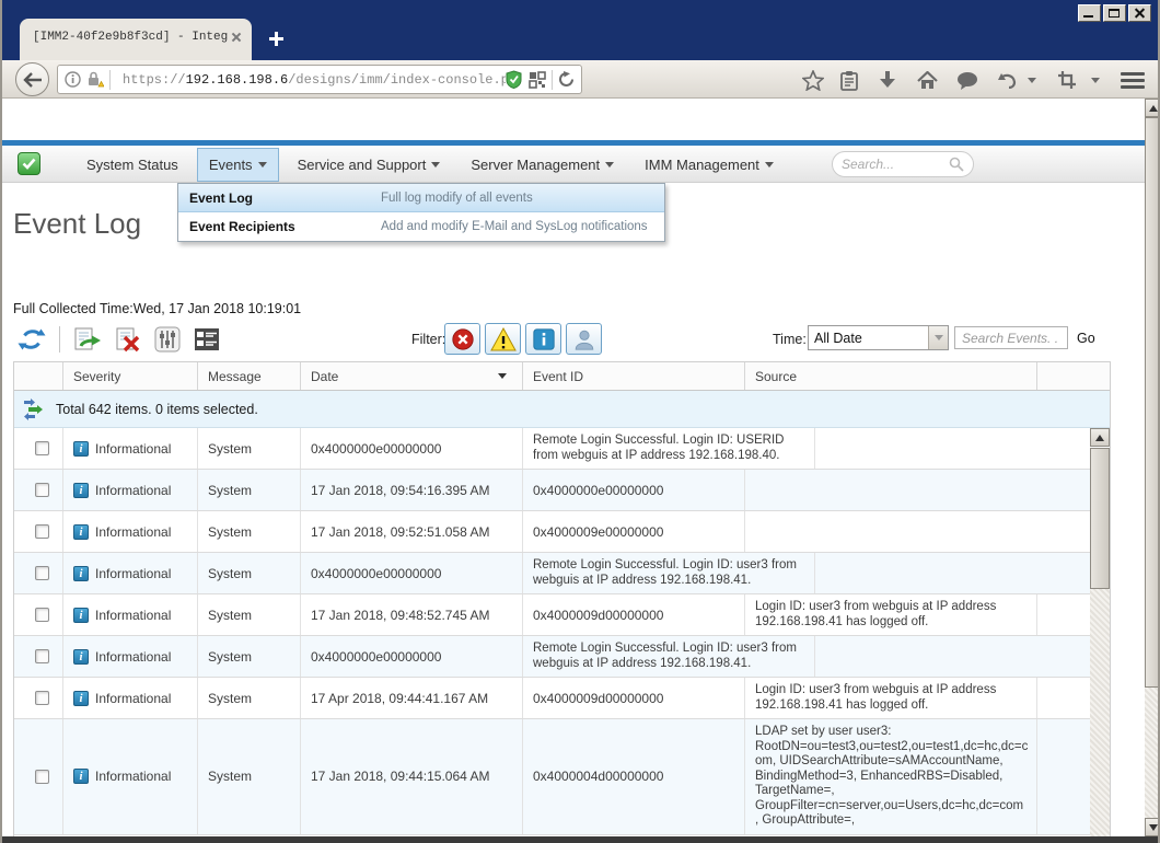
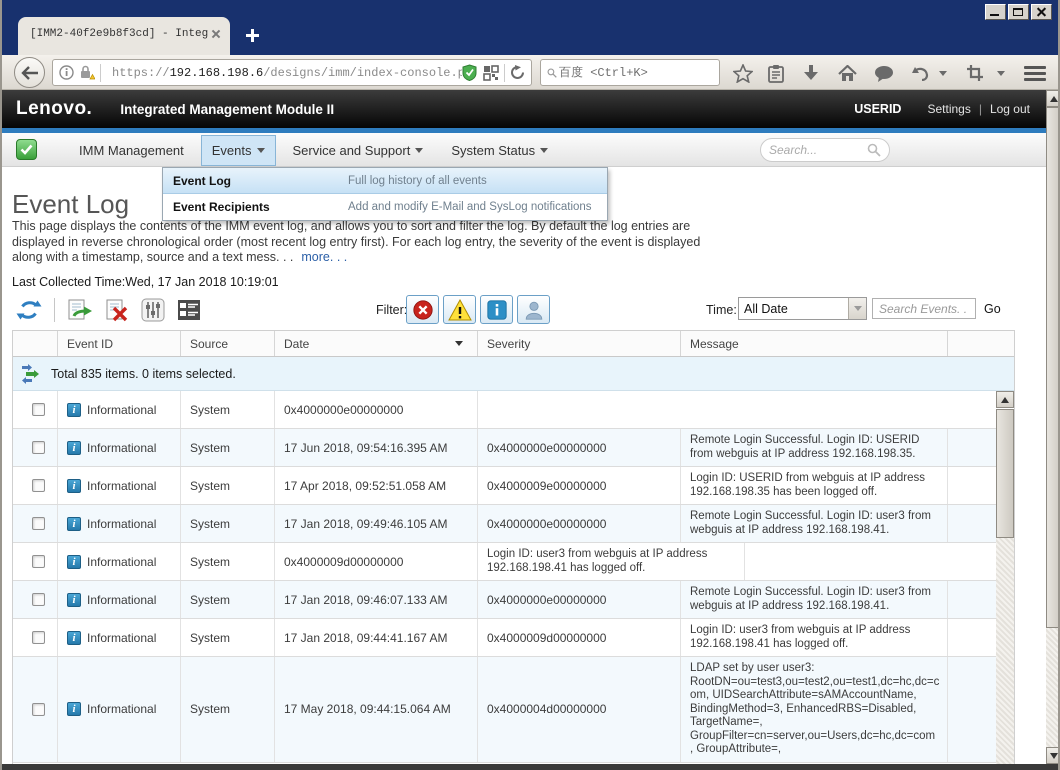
  [IMM2-40f2e9b8f3cd] - Integ
  https://192.168.198.6/designs/imm/index-console.p
+ 百度 <Ctrl+K>
+ Lenovo.
+ Integrated Management Module II
+ USERID
+ Settings
+ |
+ Log out
- System Status
+ IMM Management
  Events
  Service and Support
- Server Management
- IMM Management
+ System Status
  Search...
  Event Log
- Full log modify of all events
+ Full log history of all events
  Event Recipients
  Add and modify E-Mail and SysLog notifications
  Event Log
+ This page displays the contents of the IMM event log, and allows you to sort and filter the log. By default the log entries are displayed in reverse chronological order (most recent log entry first). For each log entry, the severity of the event is displayed along with a timestamp, source and a text mess. . . more. . .
- Full Collected Time:Wed, 17 Jan 2018 10:19:01
+ Last Collected Time:Wed, 17 Jan 2018 10:19:01
  Filter
  Time:
  All Date
  Search Events. .
  Go
- Severity
+ Event ID
- Message
+ Source
  Date
- Event ID
+ Severity
- Source
+ Message
- Total 642 items. 0 items selected.
+ Total 835 items. 0 items selected.
  i
  Informational
  System
  0x4000000e00000000
- Remote Login Successful. Login ID: USERID from webguis at IP address 192.168.198.40.
  i
  Informational
  System
- 17 Jan 2018, 09:54:16.395 AM
+ 17 Jun 2018, 09:54:16.395 AM
  0x4000000e00000000
+ Remote Login Successful. Login ID: USERID from webguis at IP address 192.168.198.35.
  i
  Informational
  System
- 17 Jan 2018, 09:52:51.058 AM
+ 17 Apr 2018, 09:52:51.058 AM
  0x4000009e00000000
+ Login ID: USERID from webguis at IP address 192.168.198.35 has been logged off.
  i
  Informational
  System
+ 17 Jan 2018, 09:49:46.105 AM
  0x4000000e00000000
  Remote Login Successful. Login ID: user3 from webguis at IP address 192.168.198.41.
  i
  Informational
  System
- 17 Jan 2018, 09:48:52.745 AM
  0x4000009d00000000
  Login ID: user3 from webguis at IP address 192.168.198.41 has logged off.
  i
  Informational
  System
+ 17 Jan 2018, 09:46:07.133 AM
  0x4000000e00000000
  Remote Login Successful. Login ID: user3 from webguis at IP address 192.168.198.41.
  i
  Informational
  System
- 17 Apr 2018, 09:44:41.167 AM
+ 17 Jan 2018, 09:44:41.167 AM
  0x4000009d00000000
  Login ID: user3 from webguis at IP address 192.168.198.41 has logged off.
  i
  Informational
  System
- 17 Jan 2018, 09:44:15.064 AM
+ 17 May 2018, 09:44:15.064 AM
  0x4000004d00000000
  LDAP set by user user3: RootDN=ou=test3,ou=test2,ou=test1,dc=hc,dc=com, UIDSearchAttribute=sAMAccountName, BindingMethod=3, EnhancedRBS=Disabled, TargetName=, GroupFilter=cn=server,ou=Users,dc=hc,dc=com , GroupAttribute=,
